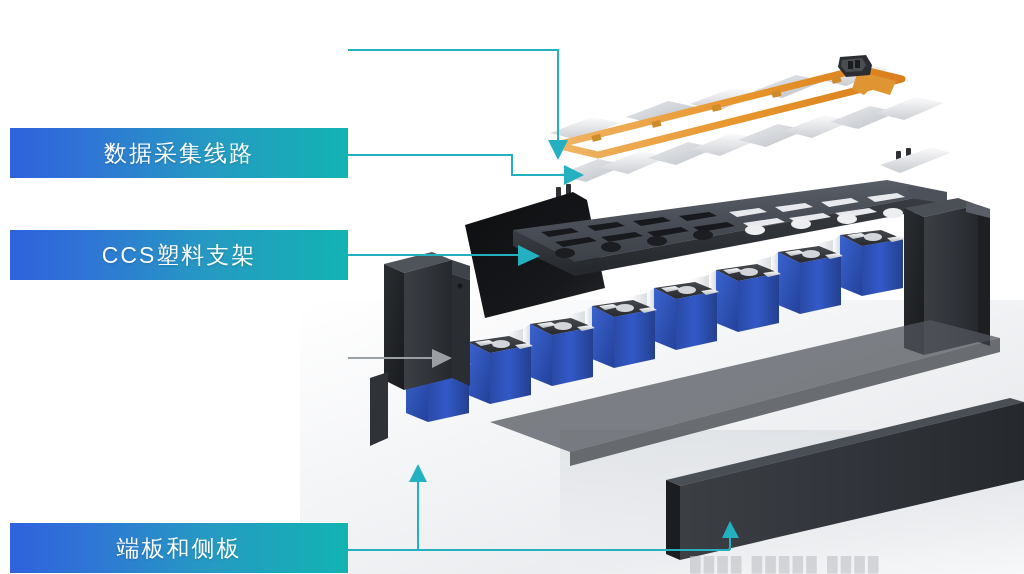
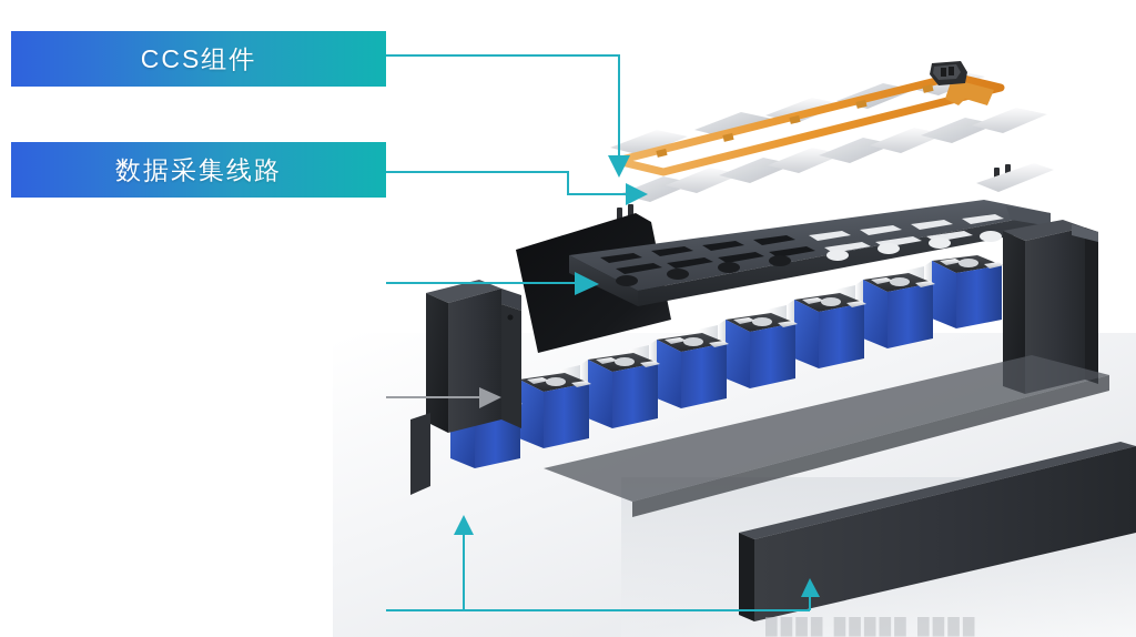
+ CCS组件
  数据采集线路
- CCS塑料支架
- 端板和侧板
  ████ █████ ████
